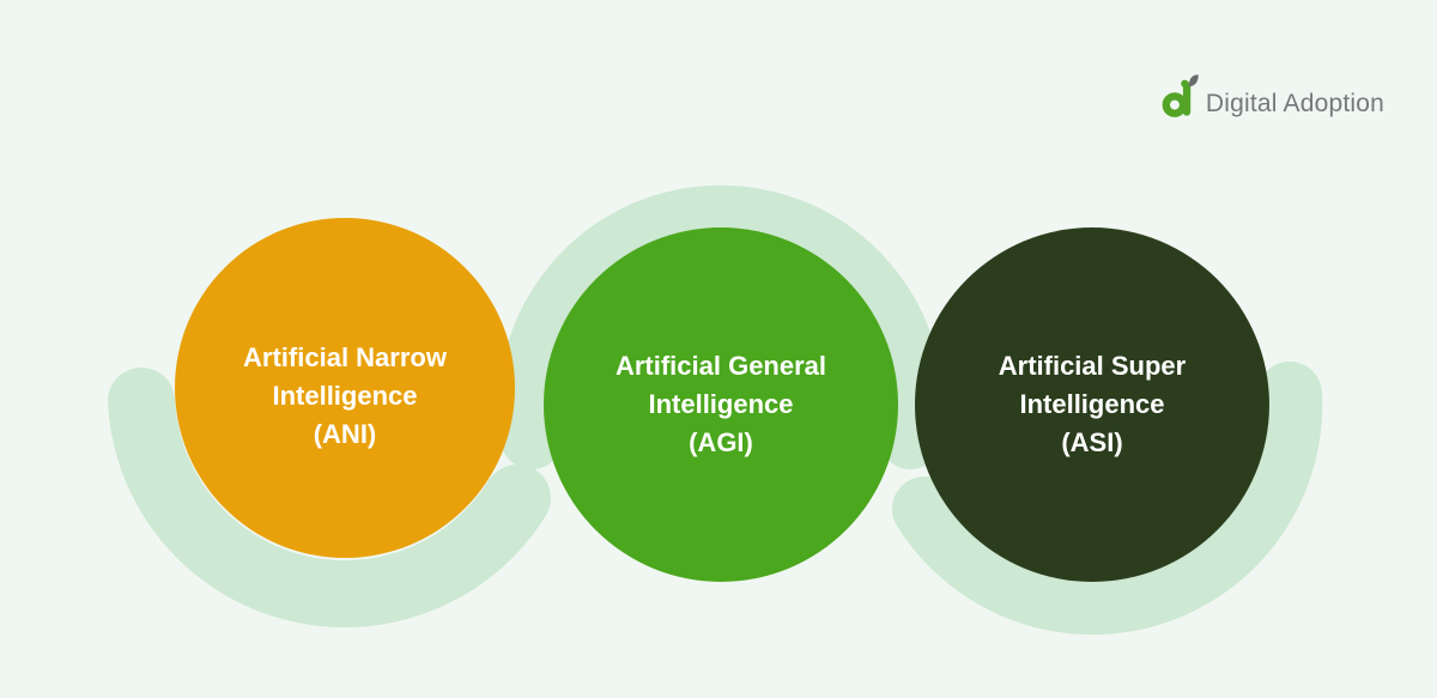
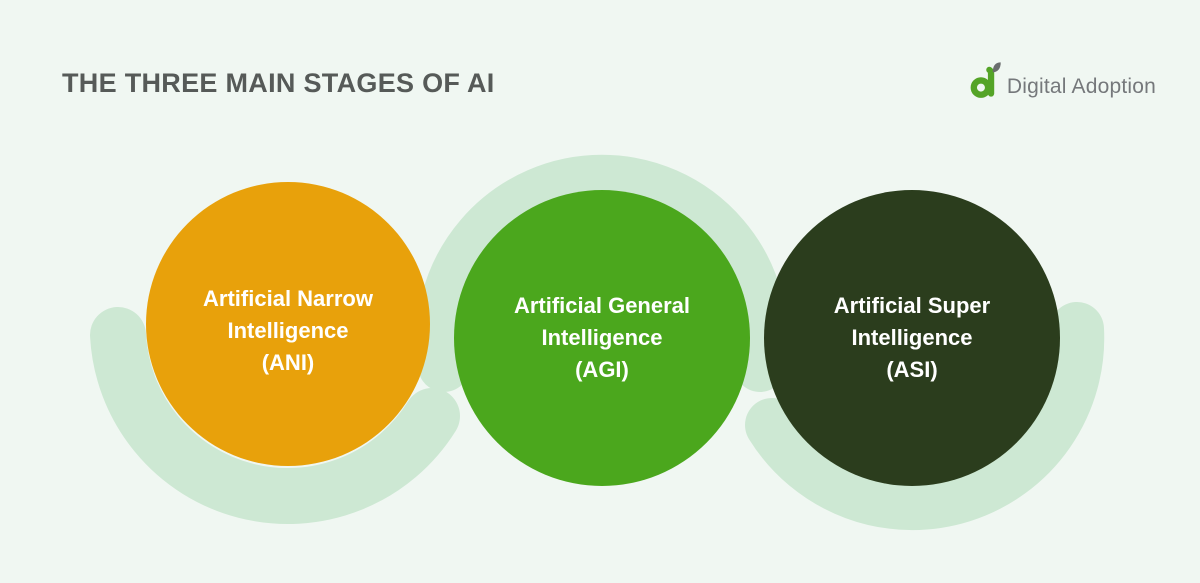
+ THE THREE MAIN STAGES OF AI
  Digital Adoption
  Artificial Narrow
  Intelligence
  (ANI)
  Artificial General
  Intelligence
  (AGI)
  Artificial Super
  Intelligence
  (ASI)
